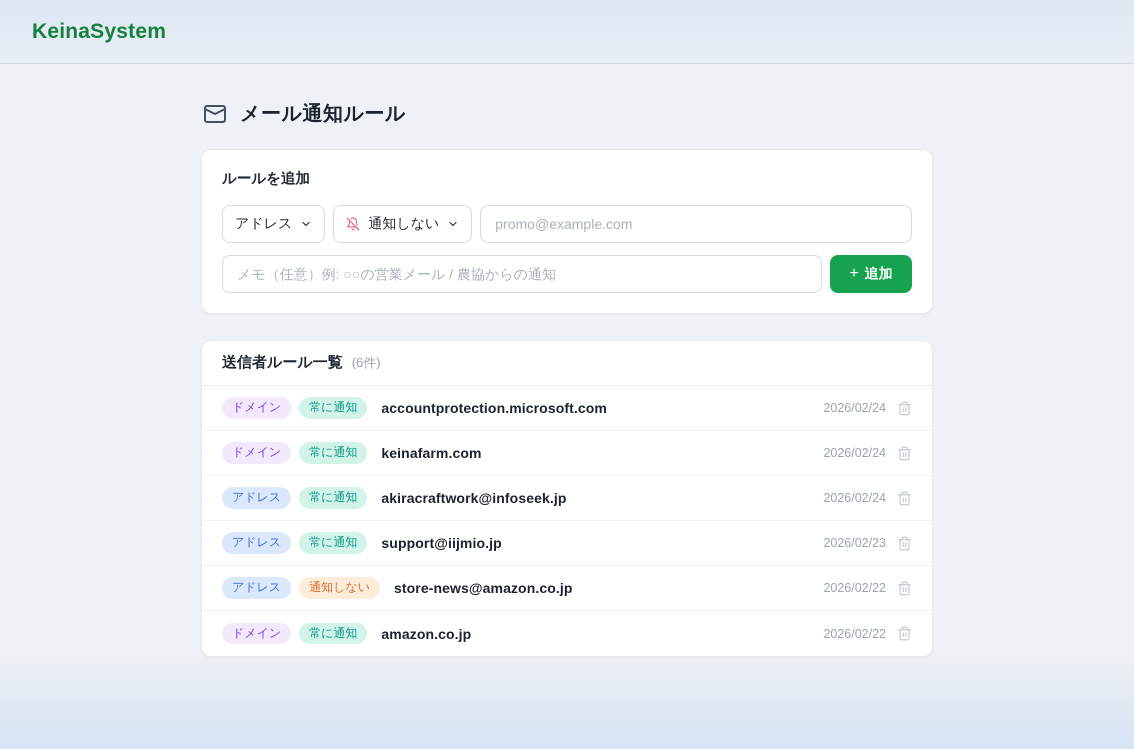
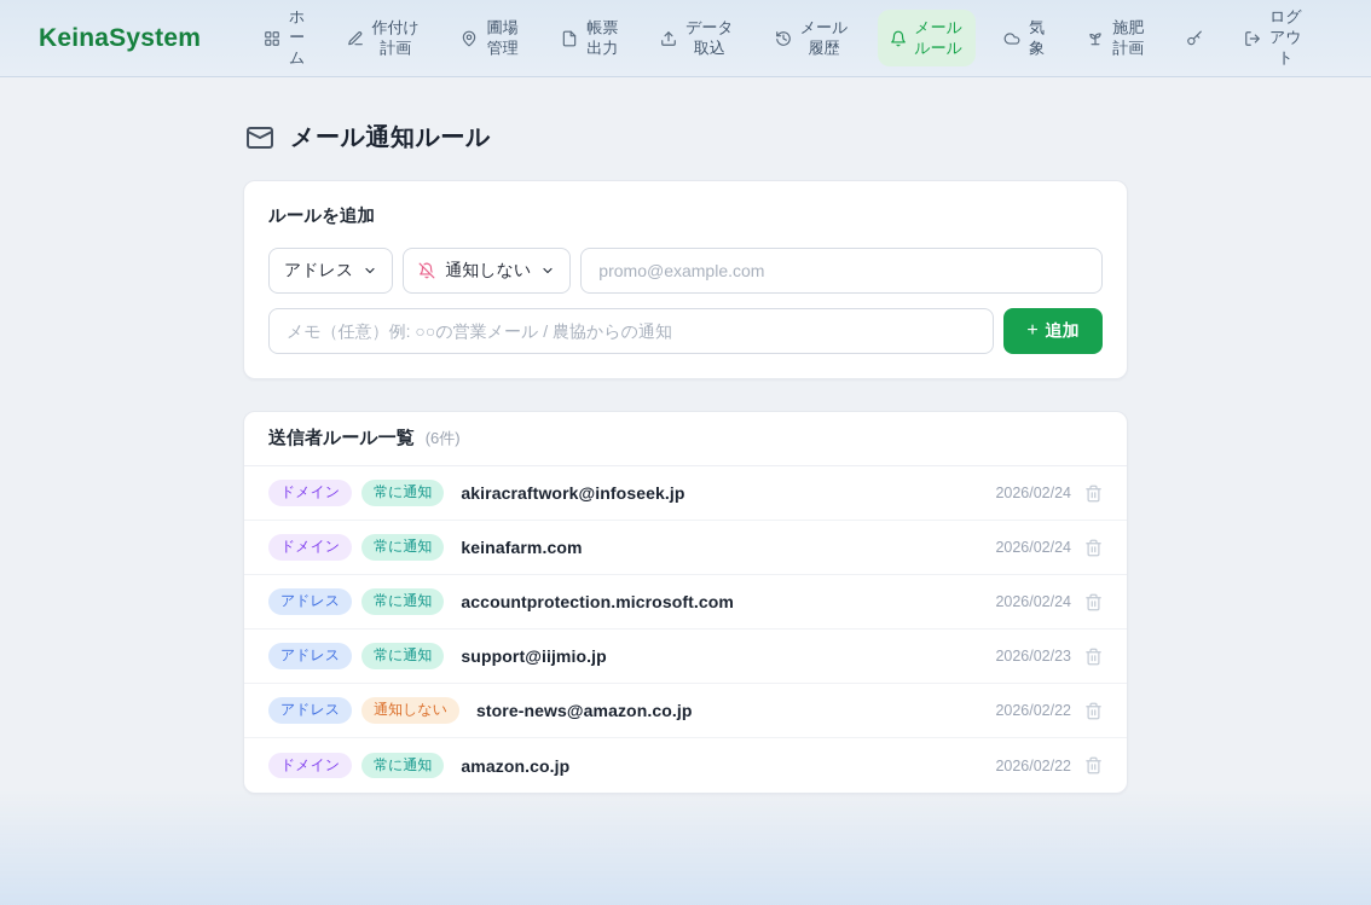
  KeinaSystem
+ ホーム
+ 作付け計画
+ 圃場管理
+ 帳票出力
+ データ取込
+ メール履歴
+ メールルール
+ 気象
+ 施肥計画
+ ログアウト
  メール通知ルール
  ルールを追加
  アドレス
  通知しない
  promo@example.com
  メモ（任意）例: ○○の営業メール / 農協からの通知
  +
  追加
  送信者ルール一覧
  (6件)
  ドメイン
  常に通知
- accountprotection.microsoft.com
+ akiracraftwork@infoseek.jp
  2026/02/24
  ドメイン
  常に通知
  keinafarm.com
  2026/02/24
  アドレス
  常に通知
- akiracraftwork@infoseek.jp
+ accountprotection.microsoft.com
  2026/02/24
  アドレス
  常に通知
  support@iijmio.jp
  2026/02/23
  アドレス
  通知しない
  store-news@amazon.co.jp
  2026/02/22
  ドメイン
  常に通知
  amazon.co.jp
  2026/02/22
